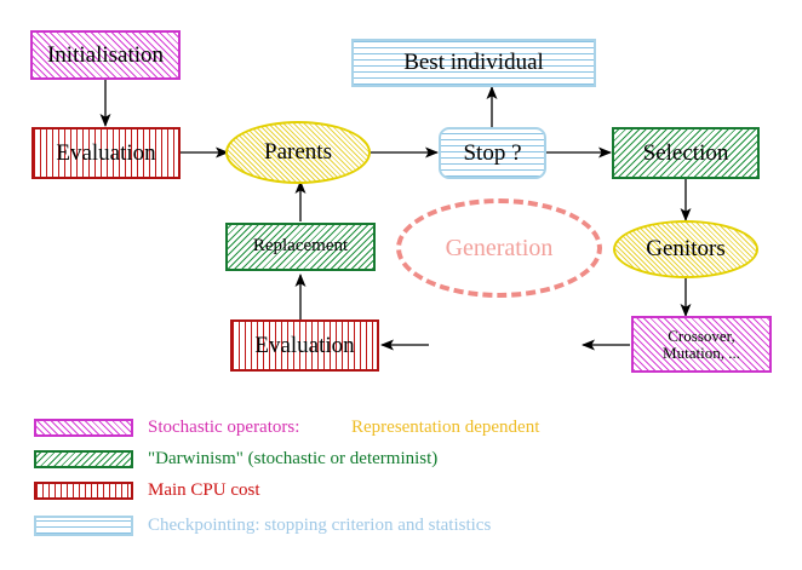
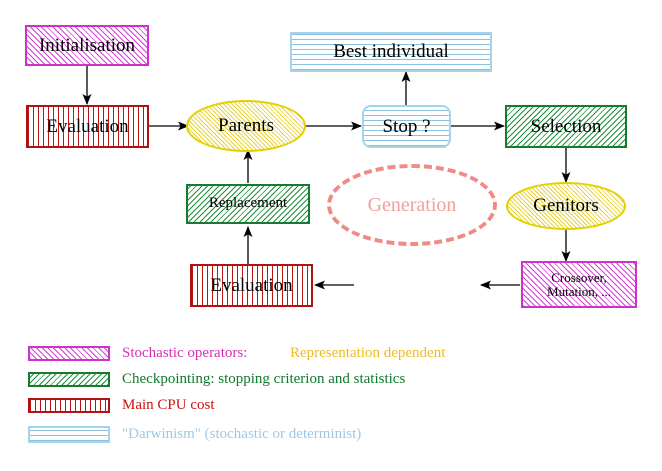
  Initialisation
  Evaluation
  Parents
  Best individual
  Stop ?
  Selection
  Genitors
  Crossover,
  Mutation, ...
  Evaluation
  Replacement
  Generation
  Stochastic operators:
  Representation dependent
- "Darwinism" (stochastic or determinist)
+ Checkpointing: stopping criterion and statistics
  Main CPU cost
- Checkpointing: stopping criterion and statistics
+ "Darwinism" (stochastic or determinist)
